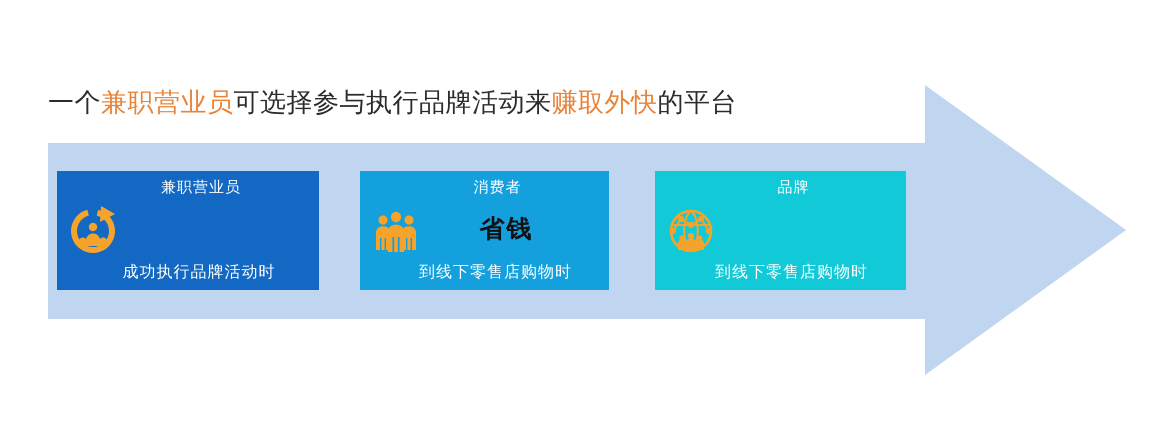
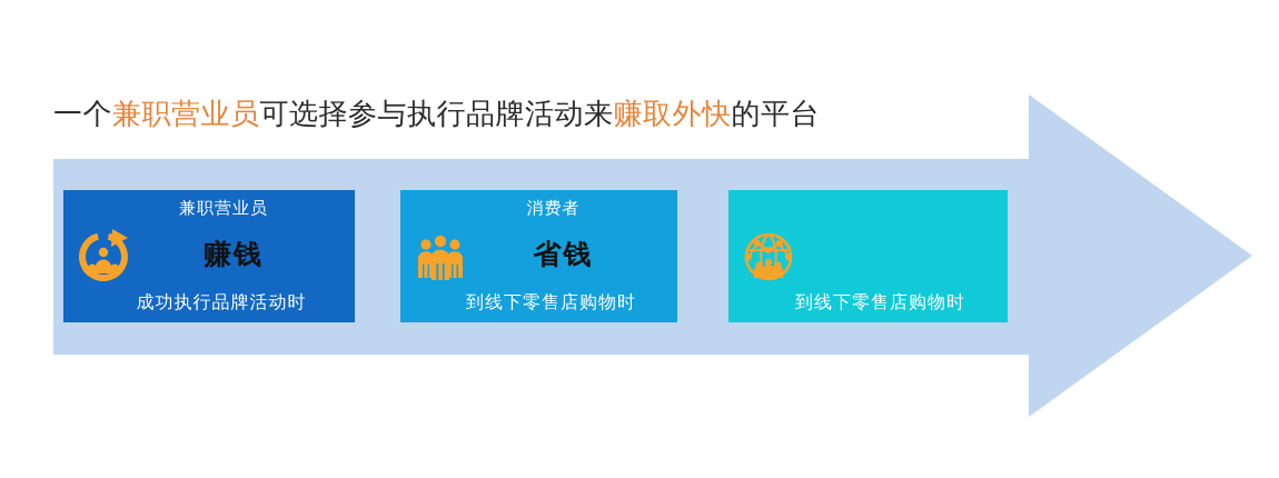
  一个兼职营业员可选择参与执行品牌活动来赚取外快的平台
  兼职营业员
+ 赚钱
  成功执行品牌活动时
  消费者
  省钱
  到线下零售店购物时
- 品牌
  到线下零售店购物时
